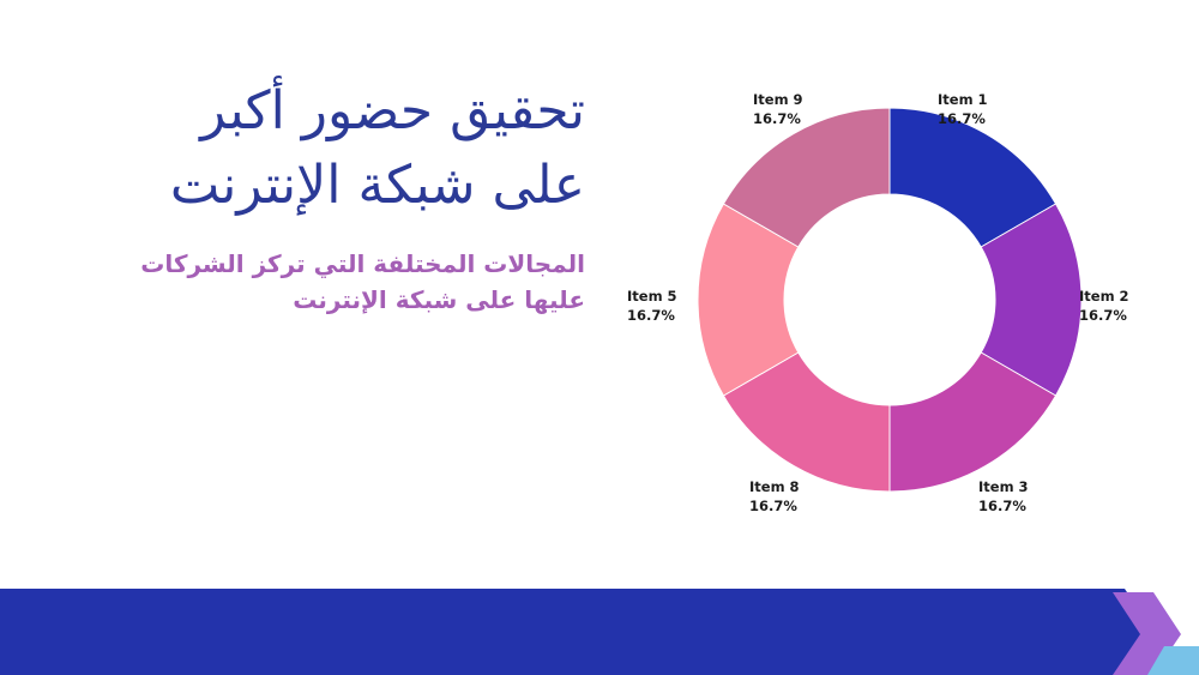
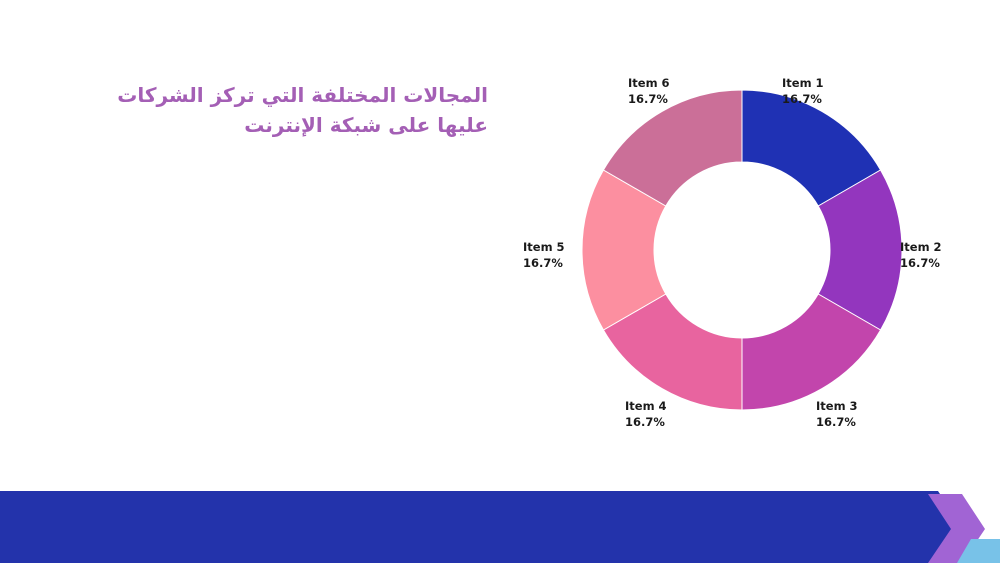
- تحقيق حضور أكبر
- على شبكة الإنترنت
  المجالات المختلفة التي تركز الشركات
  عليها على شبكة الإنترنت
  Item 1
  16.7%
  Item 2
  16.7%
  Item 3
  16.7%
- Item 8
+ Item 4
  16.7%
  Item 5
  16.7%
- Item 9
+ Item 6
  16.7%
